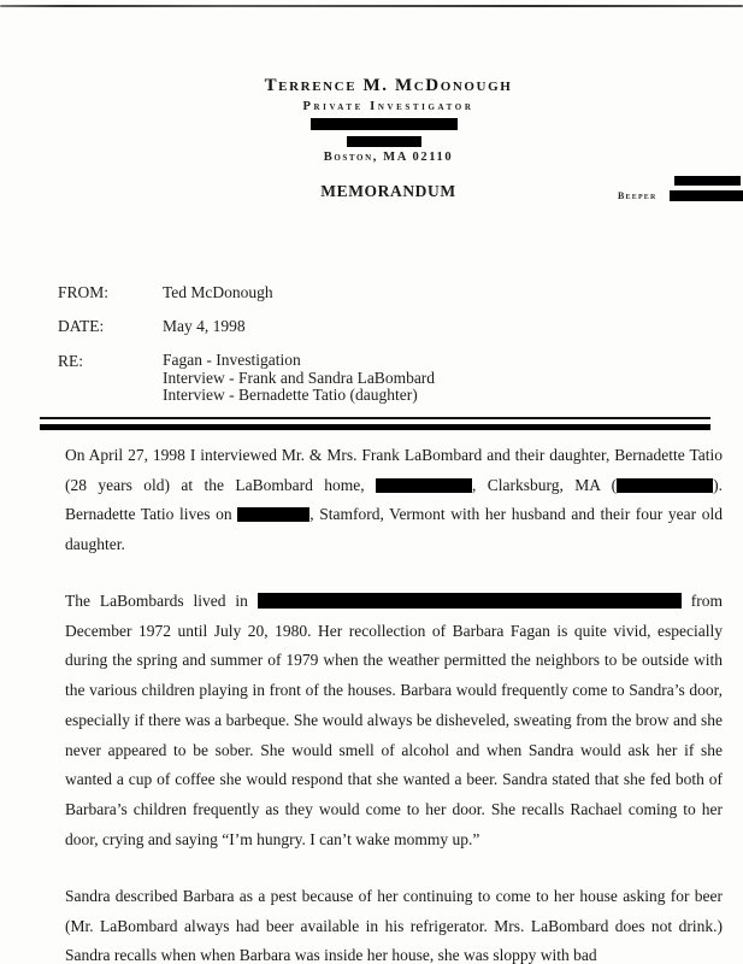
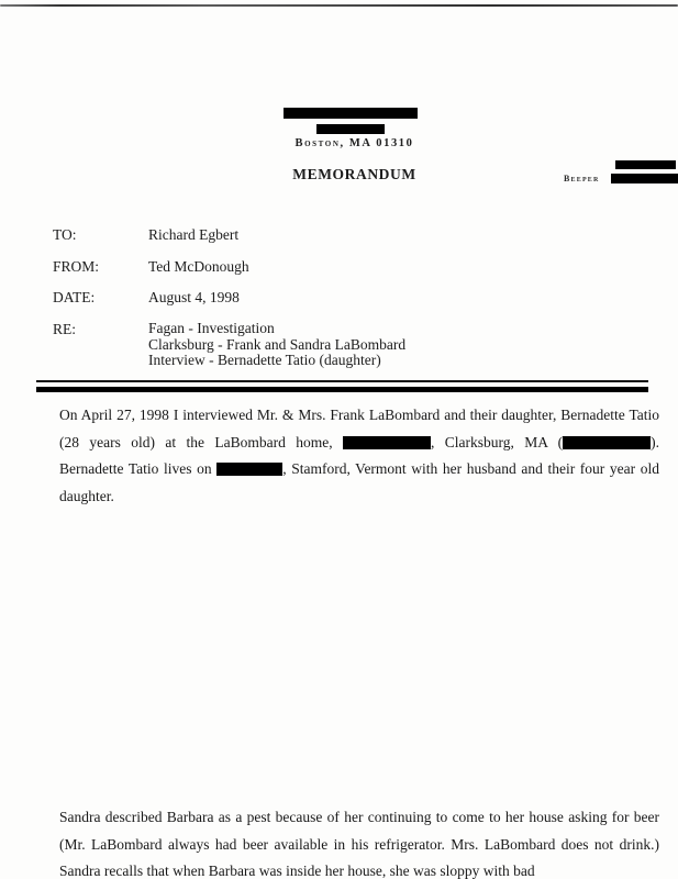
- Terrence M. McDonough
- Private Investigator
- Boston, MA 02110
+ Boston, MA 01310
  MEMORANDUM
  Beeper
+ TO: Richard Egbert
  FROM: Ted McDonough
- DATE: May 4, 1998
+ DATE: August 4, 1998
  RE:
  Fagan - Investigation
- Interview - Frank and Sandra LaBombard
+ Clarksburg - Frank and Sandra LaBombard
  Interview - Bernadette Tatio (daughter)
  On April 27, 1998 I interviewed Mr. & Mrs. Frank LaBombard and their daughter, Bernadette Tatio (28 years old) at the LaBombard home, , Clarksburg, MA ( ). Bernadette Tatio lives on , Stamford, Vermont with her husband and their four year old daughter.
- The LaBombards lived in from December 1972 until July 20, 1980. Her recollection of Barbara Fagan is quite vivid, especially during the spring and summer of 1979 when the weather permitted the neighbors to be outside with the various children playing in front of the houses. Barbara would frequently come to Sandra’s door, especially if there was a barbeque. She would always be disheveled, sweating from the brow and she never appeared to be sober. She would smell of alcohol and when Sandra would ask her if she wanted a cup of coffee she would respond that she wanted a beer. Sandra stated that she fed both of Barbara’s children frequently as they would come to her door. She recalls Rachael coming to her door, crying and saying “I’m hungry. I can’t wake mommy up.”
- Sandra described Barbara as a pest because of her continuing to come to her house asking for beer (Mr. LaBombard always had beer available in his refrigerator. Mrs. LaBombard does not drink.) Sandra recalls when when Barbara was inside her house, she was sloppy with bad
+ Sandra described Barbara as a pest because of her continuing to come to her house asking for beer (Mr. LaBombard always had beer available in his refrigerator. Mrs. LaBombard does not drink.) Sandra recalls that when Barbara was inside her house, she was sloppy with bad
